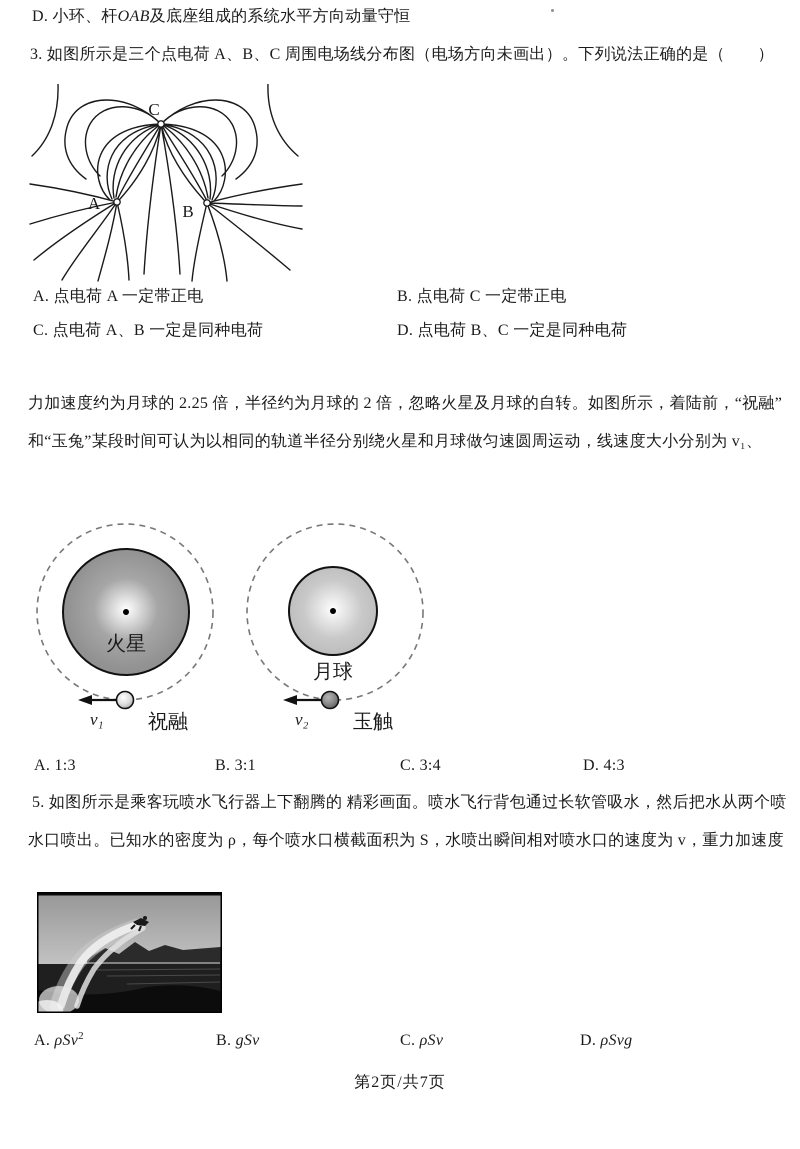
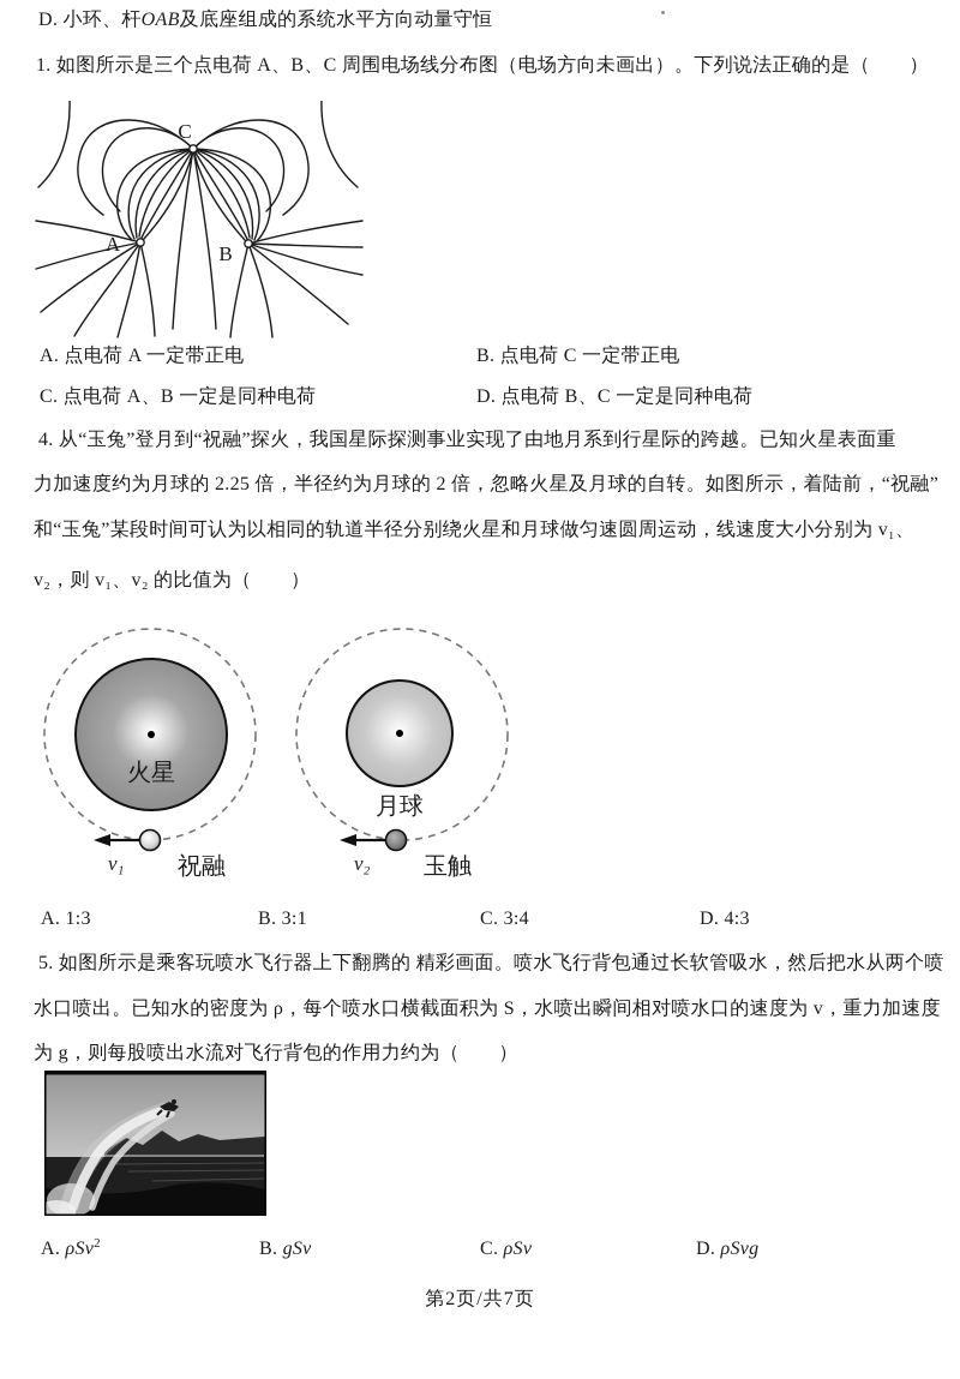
  D. 小环、杆OAB及底座组成的系统水平方向动量守恒
- 3. 如图所示是三个点电荷 A、B、C 周围电场线分布图（电场方向未画出）。下列说法正确的是（ ）
+ 1. 如图所示是三个点电荷 A、B、C 周围电场线分布图（电场方向未画出）。下列说法正确的是（ ）
  C
  A
  B
  A. 点电荷 A 一定带正电
  B. 点电荷 C 一定带正电
  C. 点电荷 A、B 一定是同种电荷
  D. 点电荷 B、C 一定是同种电荷
+ 4. 从“玉兔”登月到“祝融”探火，我国星际探测事业实现了由地月系到行星际的跨越。已知火星表面重
  力加速度约为月球的 2.25 倍，半径约为月球的 2 倍，忽略火星及月球的自转。如图所示，着陆前，“祝融”
  和“玉兔”某段时间可认为以相同的轨道半径分别绕火星和月球做匀速圆周运动，线速度大小分别为 v₁、
+ v₂，则 v₁、v₂ 的比值为（ ）
  火星
  v₁
  祝融
  月球
  v₂
  玉触
  A. 1:3
  B. 3:1
  C. 3:4
  D. 4:3
  5. 如图所示是乘客玩喷水飞行器上下翻腾的 精彩画面。喷水飞行背包通过长软管吸水，然后把水从两个喷
  水口喷出。已知水的密度为 ρ，每个喷水口横截面积为 S，水喷出瞬间相对喷水口的速度为 v，重力加速度
+ 为 g，则每股喷出水流对飞行背包的作用力约为（ ）
  A. ρSv2
  B. gSv
  C. ρSv
  D. ρSvg
  第2页/共7页
